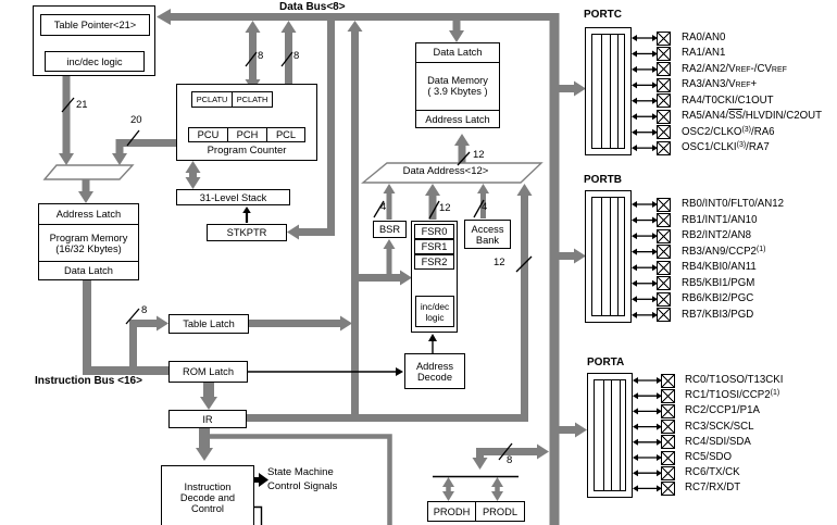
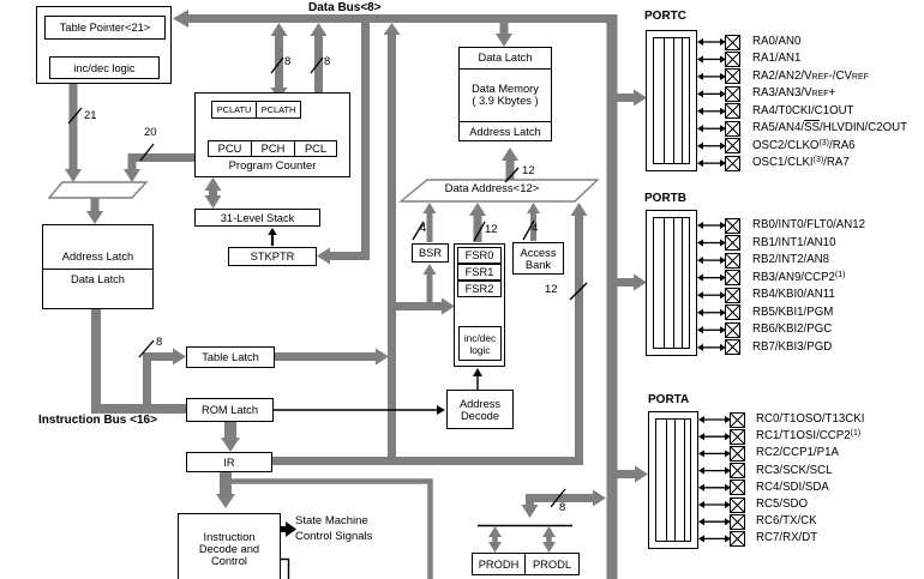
  Data Bus<8>
  Instruction Bus <16>
  Table Pointer<21>
  inc/dec logic
  PCLATU
  PCLATH
  PCU
  PCH
  PCL
  Program Counter
  31-Level Stack
  STKPTR
  Address Latch
- Program Memory
- (16/32 Kbytes)
  Data Latch
  Table Latch
  ROM Latch
  IR
  Instruction
  Decode and
  Control
  State Machine
  Control Signals
  Data Latch
  Data Memory
  ( 3.9 Kbytes )
  Address Latch
  Data Address<12>
  BSR
  FSR0
  FSR1
  FSR2
  inc/dec
  logic
  Access
  Bank
  Address
  Decode
  PRODH
  PRODL
  21
  20
  8
  8
  8
  12
  4
  12
  4
  12
  8
  PORTC
  RA0/AN0
  RA1/AN1
  RA3/AN3/V +
  RA4/T0CKI/C1OUT
  RA5/AN4/SS/HLVDIN/C2OUT
  OSC2/CLKO /RA6
  OSC1/CLKI /RA7
  PORTB
  RB0/INT0/FLT0/AN12
  RB1/INT1/AN10
  RB2/INT2/AN8
  RB3/AN9/CCP2
  RB4/KBI0/AN11
  RB5/KBI1/PGM
  RB6/KBI2/PGC
  RB7/KBI3/PGD
  PORTA
  RC0/T1OSO/T13CKI
  RC1/T1OSI/CCP2
  RC2/CCP1/P1A
  RC3/SCK/SCL
  RC4/SDI/SDA
  RC5/SDO
  RC6/TX/CK
  RC7/RX/DT
